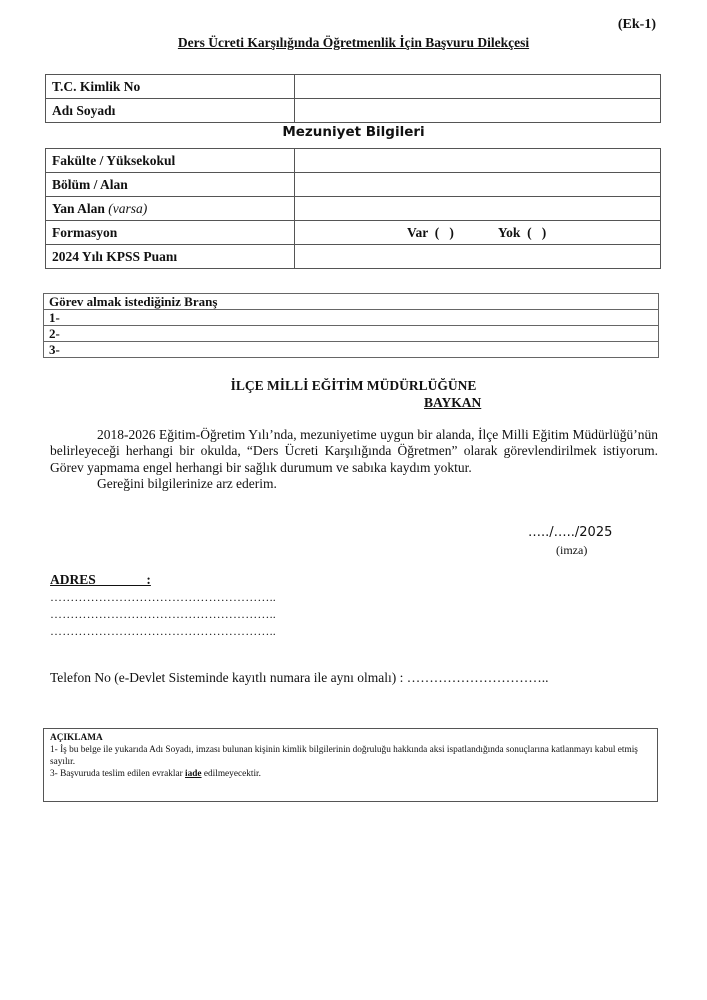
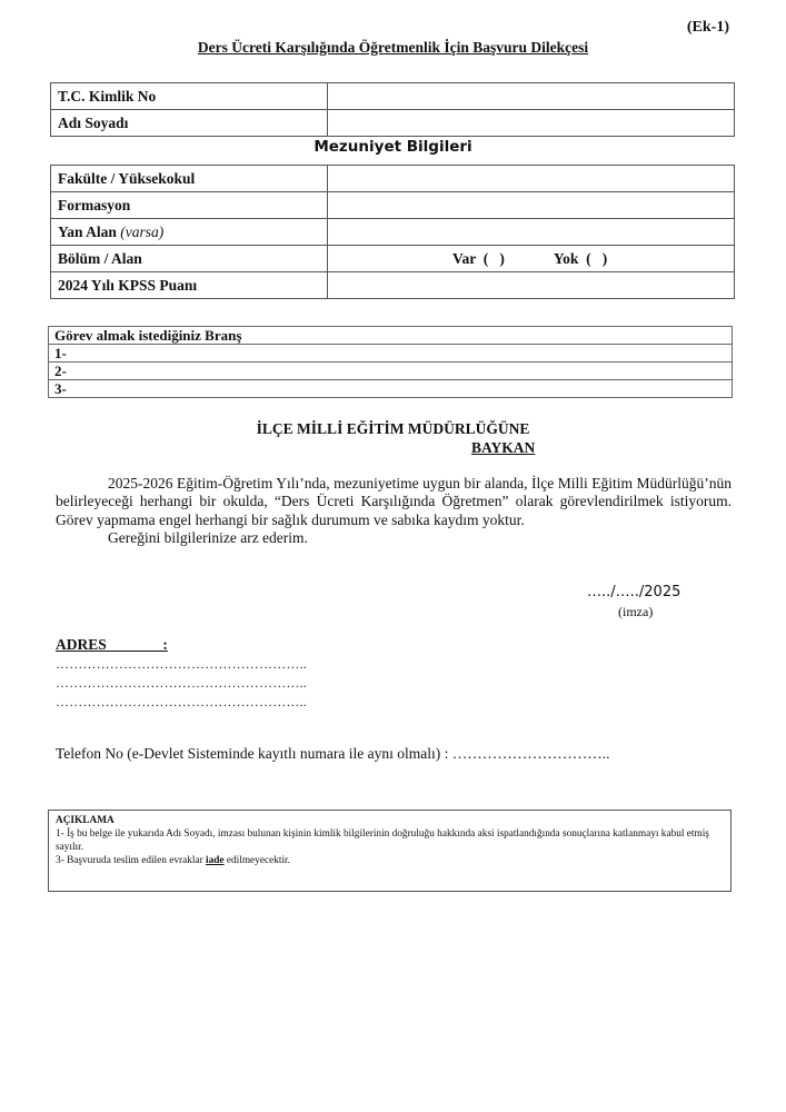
  (Ek-1)
  Ders Ücreti Karşılığında Öğretmenlik İçin Başvuru Dilekçesi
  T.C. Kimlik No
  Adı Soyadı
  Mezuniyet Bilgileri
  Fakülte / Yüksekokul
- Bölüm / Alan
+ Formasyon
  Yan Alan (varsa)
- Formasyon	Var ( ) Yok ( )
+ Bölüm / Alan	Var ( ) Yok ( )
  2024 Yılı KPSS Puanı
  Görev almak istediğiniz Branş
  1-
  2-
  3-
  İLÇE MİLLİ EĞİTİM MÜDÜRLÜĞÜNE
  BAYKAN
- 2018-2026 Eğitim-Öğretim Yılı’nda, mezuniyetime uygun bir alanda, İlçe Milli Eğitim Müdürlüğü’nün belirleyeceği herhangi bir okulda, “Ders Ücreti Karşılığında Öğretmen” olarak görevlendirilmek istiyorum. Görev yapmama engel herhangi bir sağlık durumum ve sabıka kaydım yoktur.
+ 2025-2026 Eğitim-Öğretim Yılı’nda, mezuniyetime uygun bir alanda, İlçe Milli Eğitim Müdürlüğü’nün belirleyeceği herhangi bir okulda, “Ders Ücreti Karşılığında Öğretmen” olarak görevlendirilmek istiyorum. Görev yapmama engel herhangi bir sağlık durumum ve sabıka kaydım yoktur.
  Gereğini bilgilerinize arz ederim.
  …../…../2025
  (imza)
  ADRES :
  ………………………………………………..
  ………………………………………………..
  ………………………………………………..
  Telefon No (e-Devlet Sisteminde kayıtlı numara ile aynı olmalı) : …………………………..
  AÇIKLAMA
  1- İş bu belge ile yukarıda Adı Soyadı, imzası bulunan kişinin kimlik bilgilerinin doğruluğu hakkında aksi ispatlandığında sonuçlarına katlanmayı kabul etmiş sayılır.
  3- Başvuruda teslim edilen evraklar iade edilmeyecektir.
